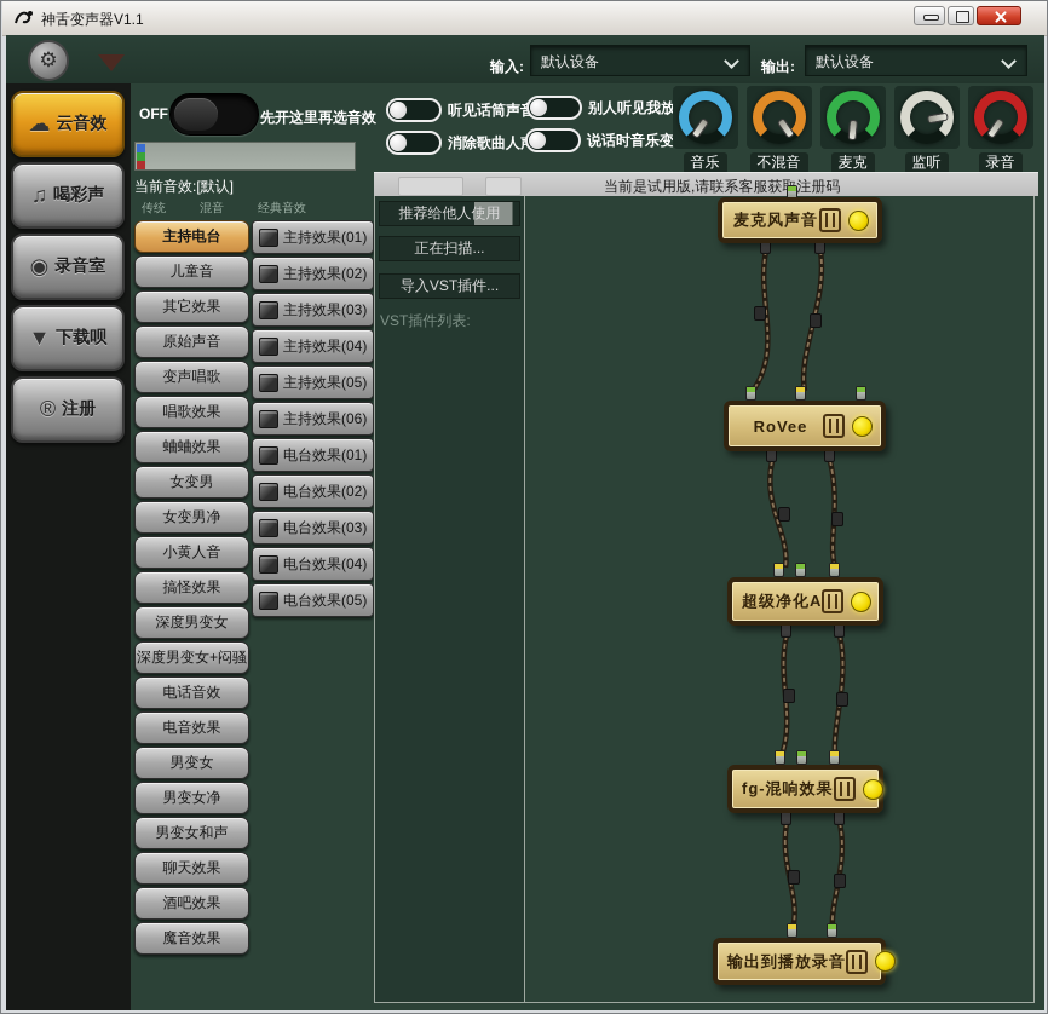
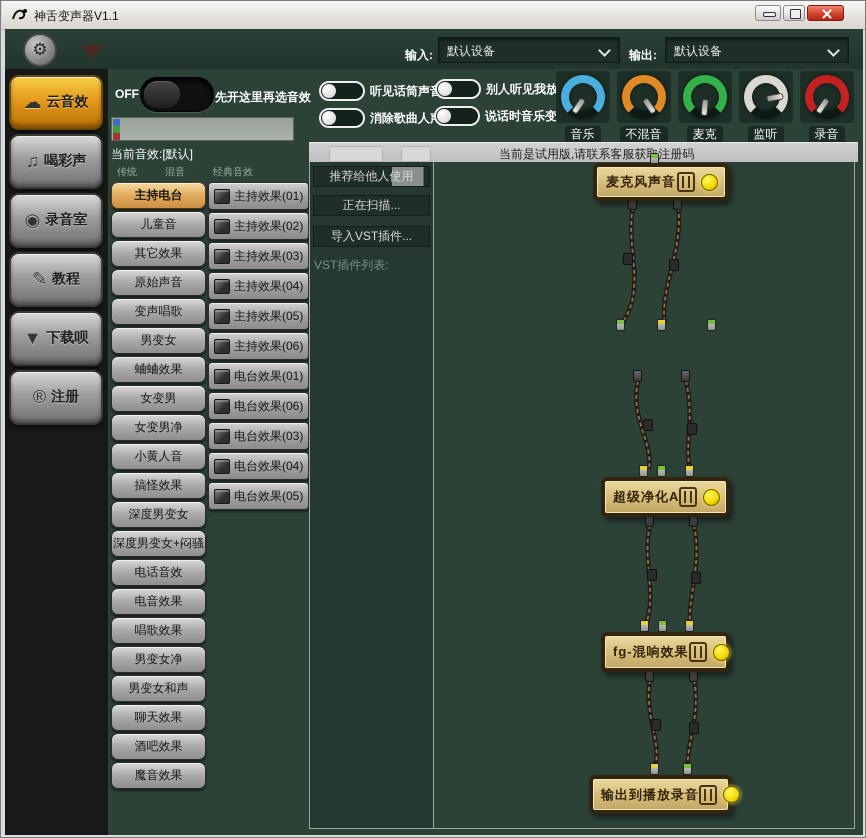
  神舌变声器V1.1
  ⚙
  输入:
  默认设备
  输出:
  默认设备
  ☁
  云音效
  ♫
  喝彩声
  ◉
  录音室
+ ✎
+ 教程
  ▼
  下载呗
  ®
  注册
  OFF
  先开这里再选音效
  当前音效:[默认]
  传统
  混音
  经典音效
  听见话筒声
  消除歌曲人
  别人听见我放
  说话时音乐变
  音乐
  不混音
  麦克
  监听
  录音
  当前是试用版,请联系客服获注册码
  主持电台
  儿童音
  其它效果
  原始声音
  变声唱歌
- 唱歌效果
+ 男变女
  蛐蛐效果
  女变男
  女变男净
  小黄人音
  搞怪效果
  深度男变女
  深度男变女+闷骚
  电话音效
  电音效果
- 男变女
+ 唱歌效果
  男变女净
  男变女和声
  聊天效果
  酒吧效果
  魔音效果
  主持效果(01)
  主持效果(02)
  主持效果(03)
  主持效果(04)
  主持效果(05)
  主持效果(06)
  电台效果(01)
- 电台效果(02)
+ 电台效果(06)
  电台效果(03)
  电台效果(04)
  电台效果(05)
  推荐给他人使用
  正在扫描...
  导入VST插件...
  VST插件列表:
  麦克风声音
- RoVee
  超级净化A
  fg-混响效果
  输出到播放录音
